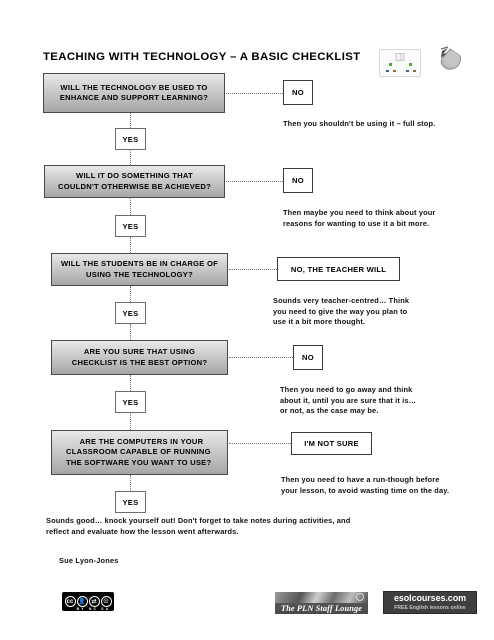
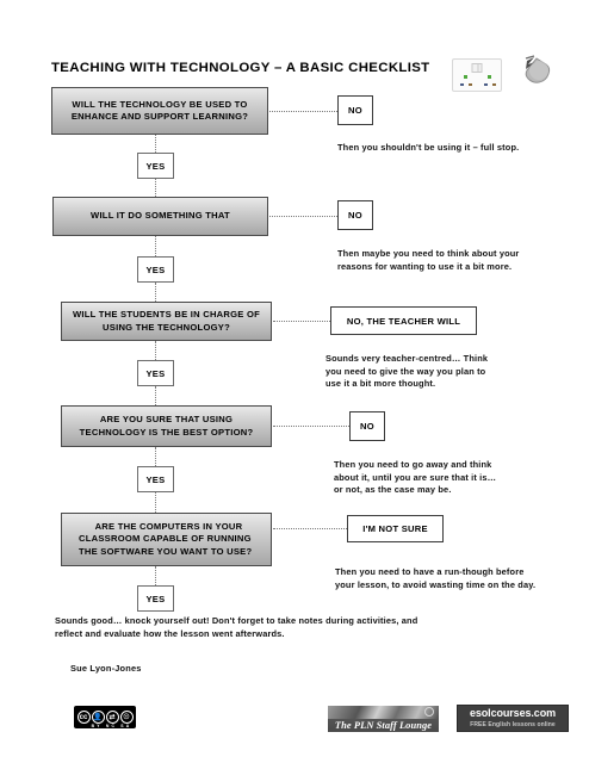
  TEACHING WITH TECHNOLOGY – A BASIC CHECKLIST
  WILL THE TECHNOLOGY BE USED TO
  ENHANCE AND SUPPORT LEARNING?
  NO
  Then you shouldn't be using it – full stop.
  YES
  WILL IT DO SOMETHING THAT
- COULDN'T OTHERWISE BE ACHIEVED?
  NO
  Then maybe you need to think about your
  reasons for wanting to use it a bit more.
  YES
  WILL THE STUDENTS BE IN CHARGE OF
  USING THE TECHNOLOGY?
  NO, THE TEACHER WILL
  Sounds very teacher-centred… Think
  you need to give the way you plan to
  use it a bit more thought.
  YES
  ARE YOU SURE THAT USING
- CHECKLIST IS THE BEST OPTION?
+ TECHNOLOGY IS THE BEST OPTION?
  NO
  Then you need to go away and think
  about it, until you are sure that it is…
  or not, as the case may be.
  YES
  ARE THE COMPUTERS IN YOUR
  CLASSROOM CAPABLE OF RUNNING
  THE SOFTWARE YOU WANT TO USE?
  I'M NOT SURE
  Then you need to have a run-though before
  your lesson, to avoid wasting time on the day.
  YES
  Sounds good… knock yourself out! Don't forget to take notes during activities, and
  reflect and evaluate how the lesson went afterwards.
  Sue Lyon-Jones
  The PLN Staff Lounge
  esolcourses.com
